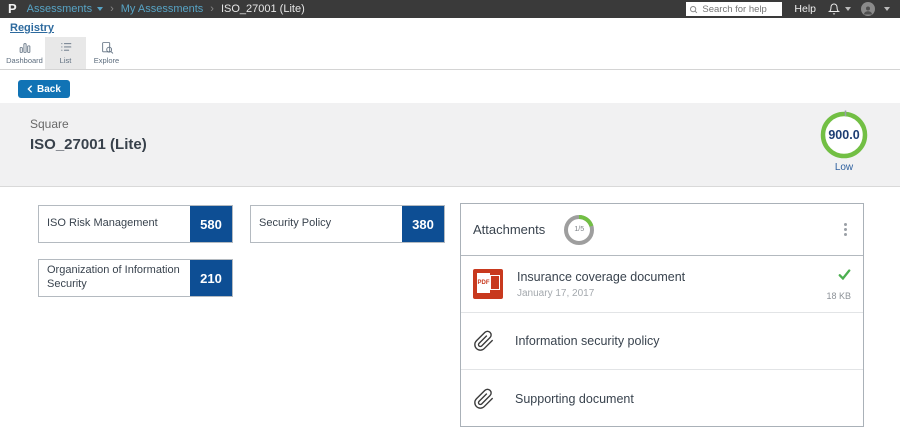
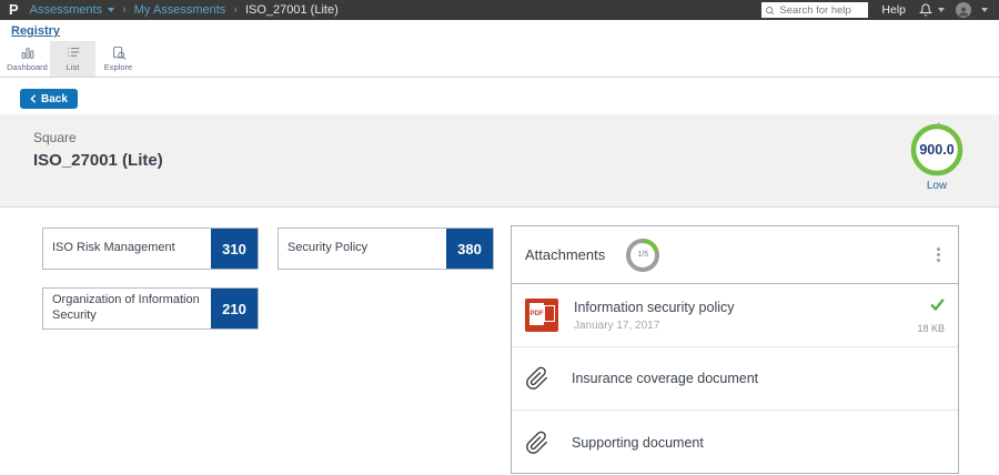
  P
  Assessments
  ›
  My Assessments
  ›
  ISO_27001 (Lite)
  Search for help
  Help
  Registry
  Dashboard
  List
  Explore
  Back
  Square
  ISO_27001 (Lite)
  900.0
  Low
  ISO Risk Management
- 580
+ 310
  Security Policy
  380
  Organization of Information Security
  210
  Attachments
- Insurance coverage document
+ Information security policy
  January 17, 2017
  18 KB
- Information security policy
+ Insurance coverage document
  Supporting document
